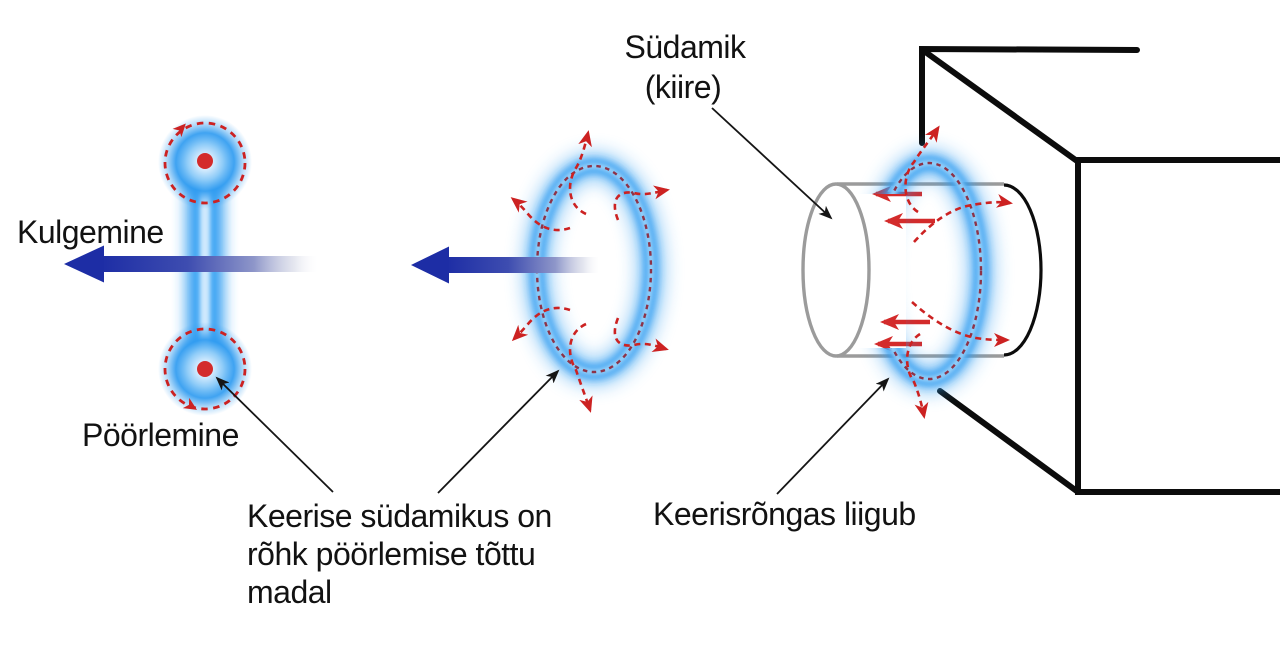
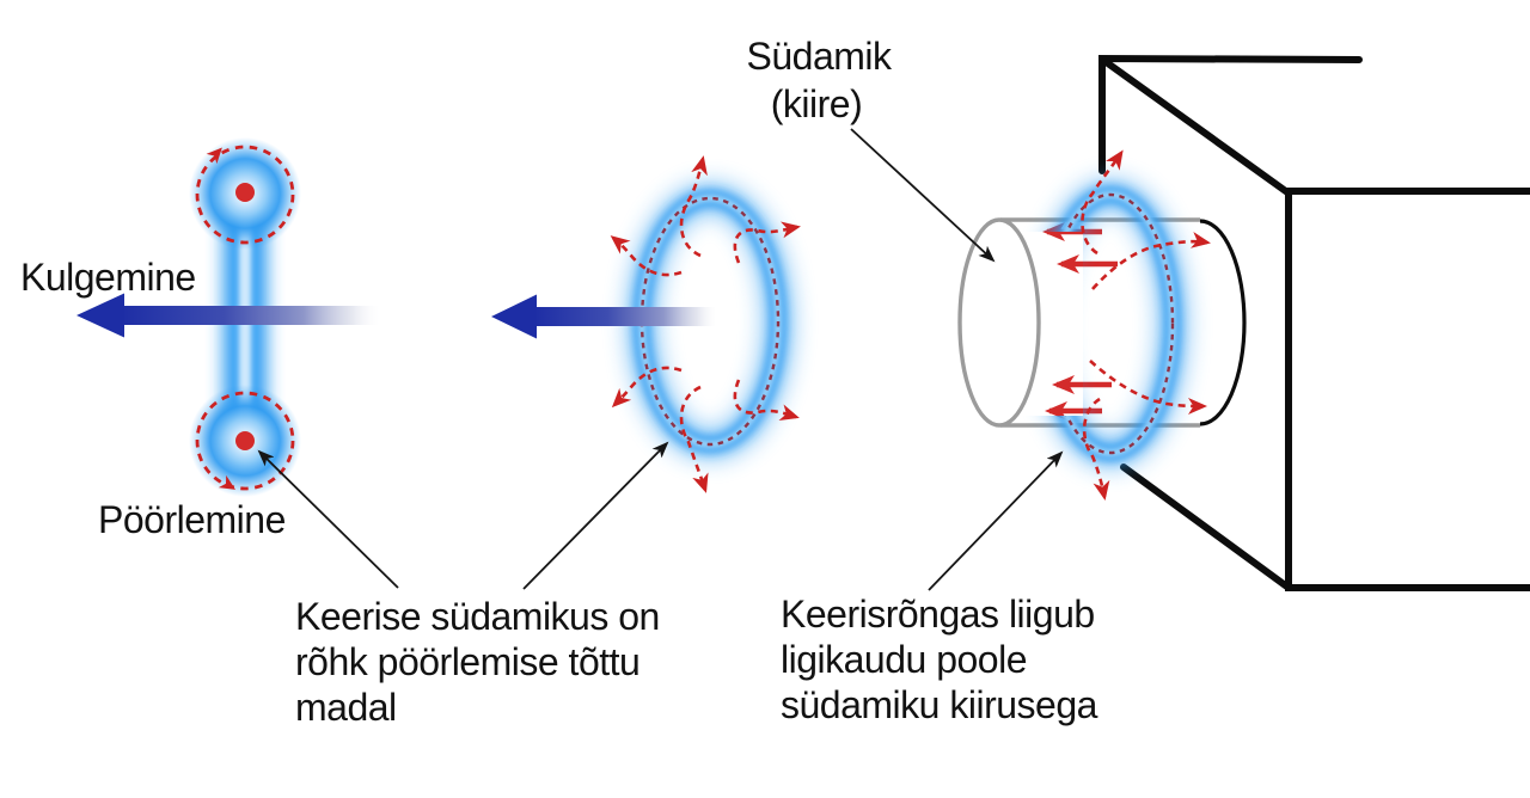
  Kulgemine
  Pöörlemine
  Südamik
  (kiire)
  Keerise südamikus on
  rõhk pöörlemise tõttu
  madal
  Keerisrõngas liigub
+ ligikaudu poole
+ südamiku kiirusega
